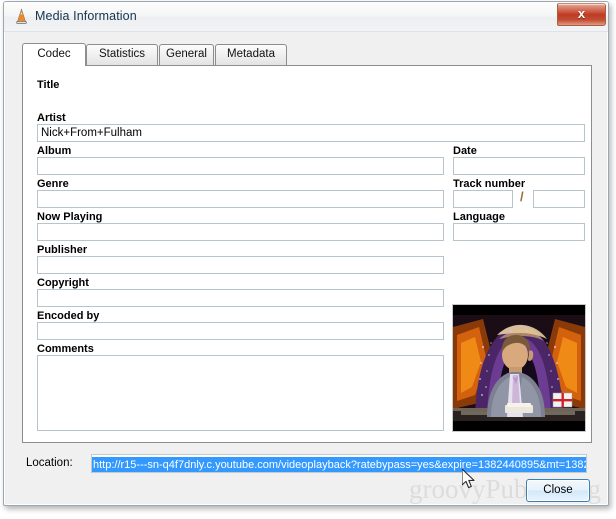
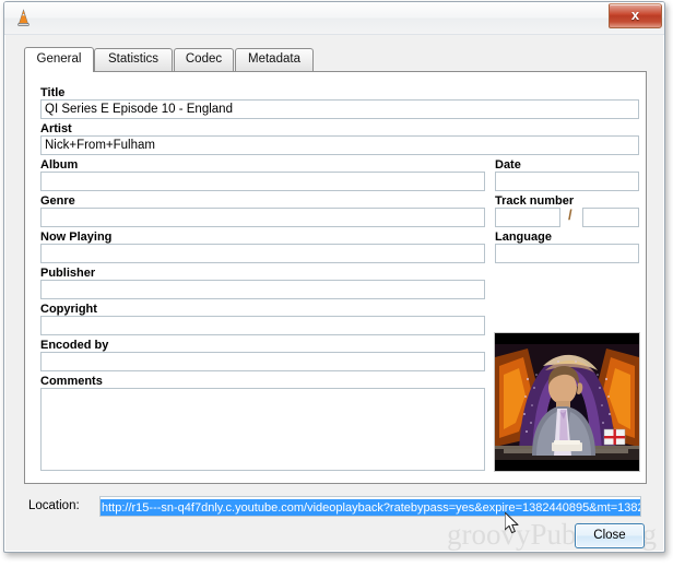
- Media Information
  x
- Codec
+ General
  Statistics
- General
+ Codec
  Metadata
  Title
+ QI Series E Episode 10 - England
  Artist
  Nick+From+Fulham
  Album
  Genre
  Now Playing
  Publisher
  Copyright
  Encoded by
  Comments
  Date
  Track number
  /
  Language
  Location:
  http://r15---sn-q4f7dnly.c.youtube.com/videoplayback?ratebypass=yes&expire=1382440895&mt=138
  Close
